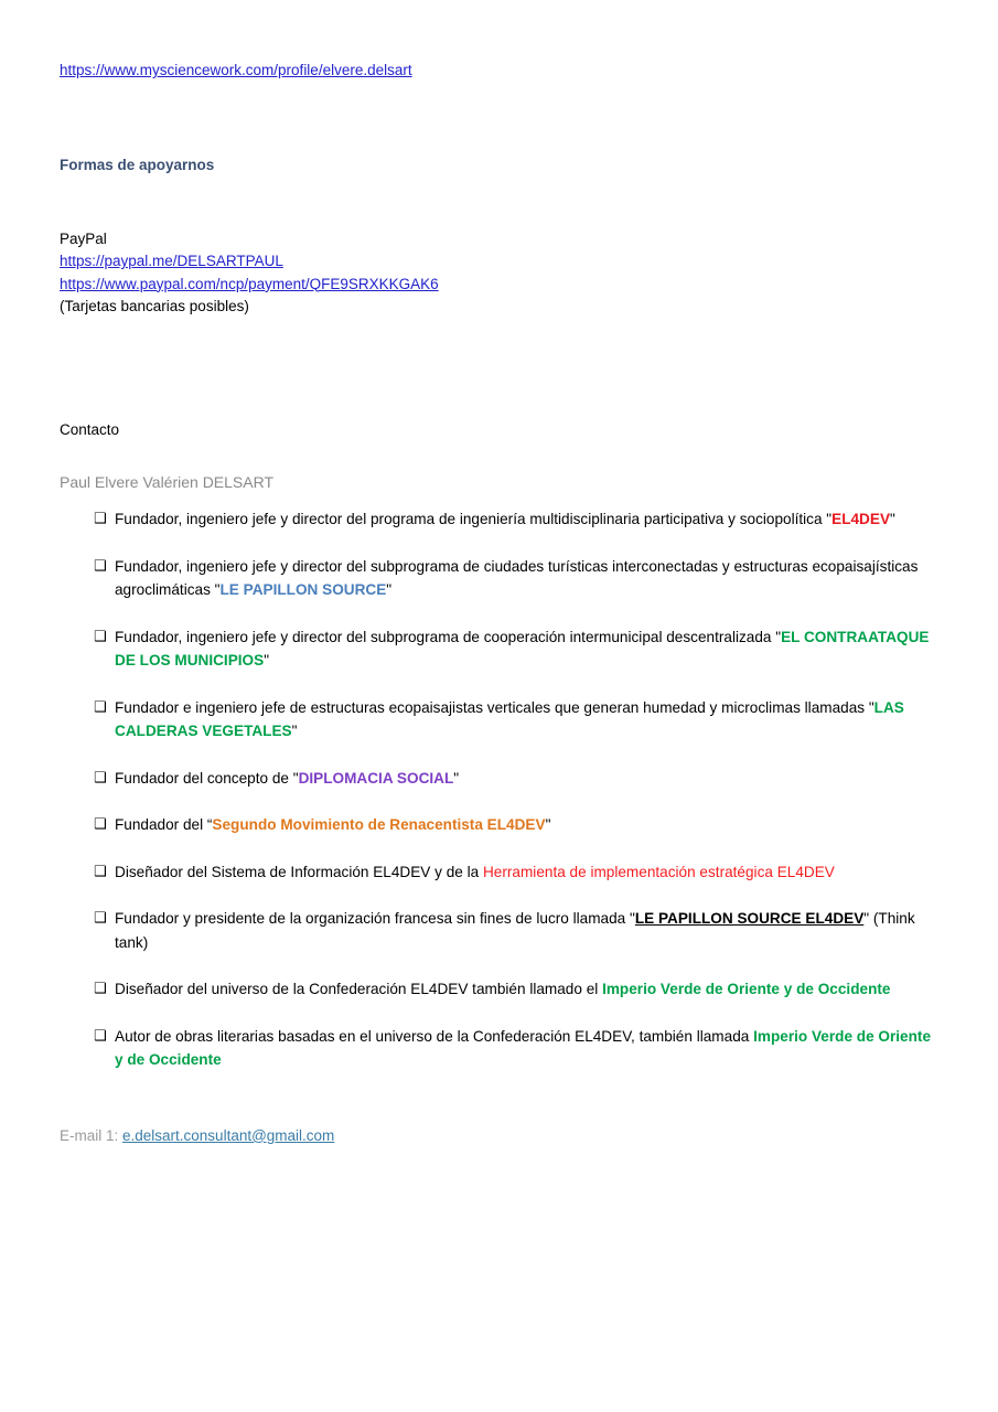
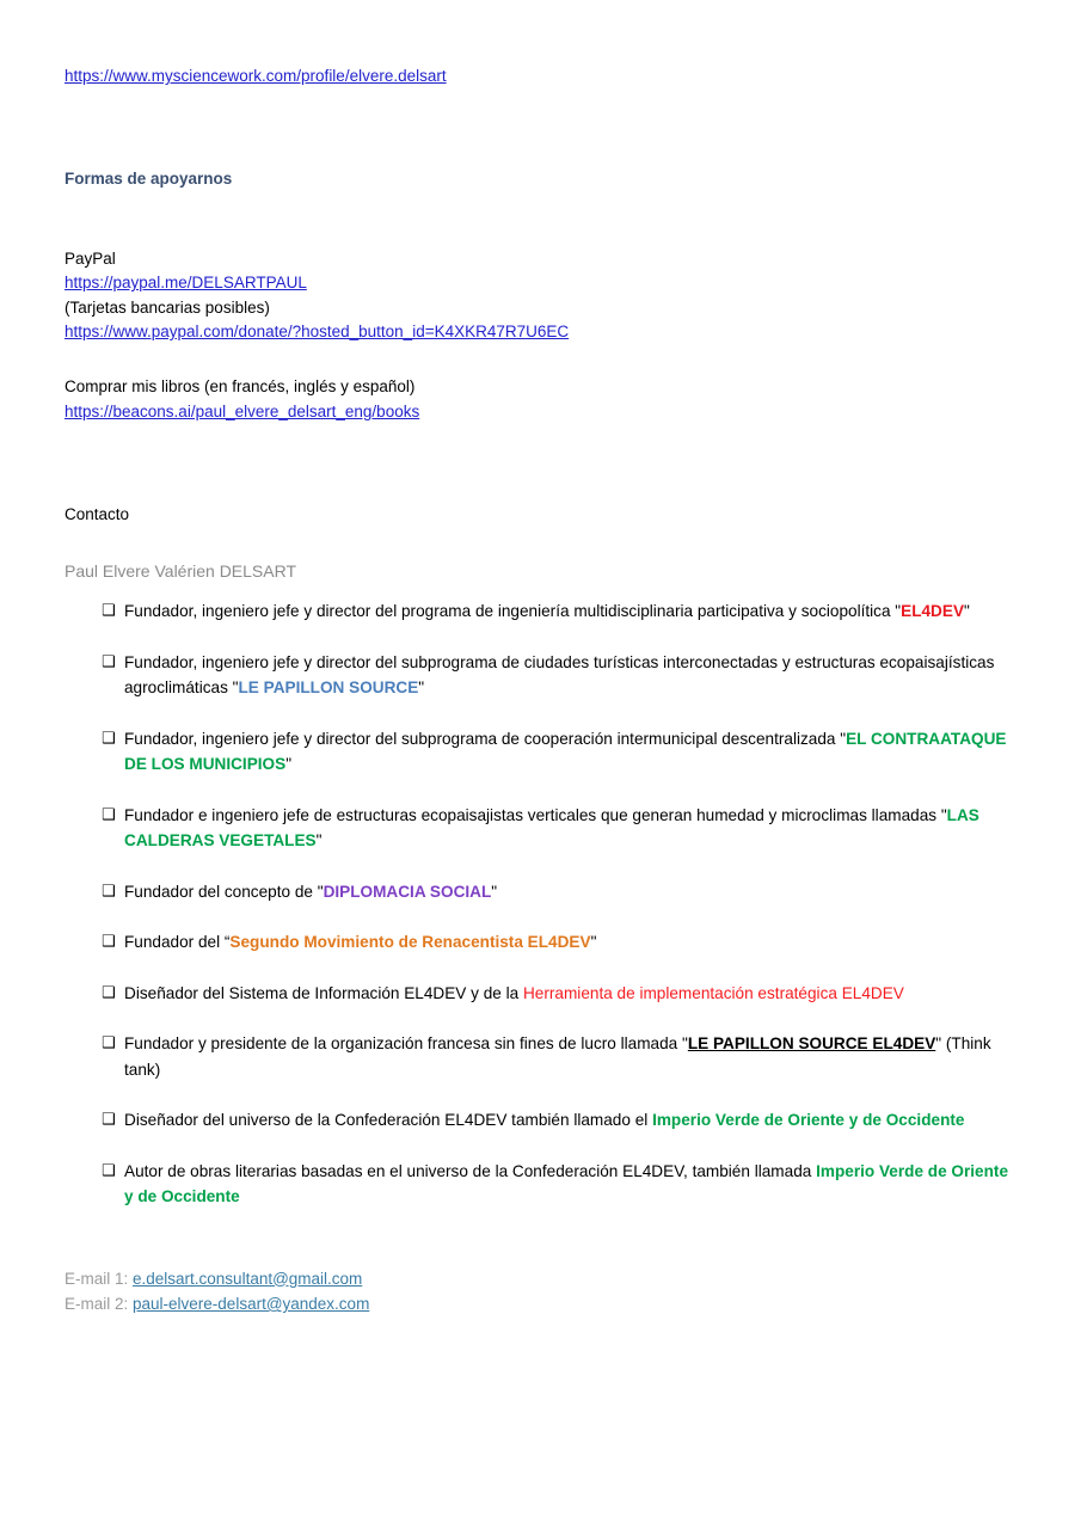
  https://www.mysciencework.com/profile/elvere.delsart
  Formas de apoyarnos
  PayPal
  https://paypal.me/DELSARTPAUL
- https://www.paypal.com/ncp/payment/QFE9SRXKKGAK6
  (Tarjetas bancarias posibles)
+ https://www.paypal.com/donate/?hosted_button_id=K4XKR47R7U6EC
+ Comprar mis libros (en francés, inglés y español)
+ https://beacons.ai/paul_elvere_delsart_eng/books
  Contacto
  Paul Elvere Valérien DELSART
  ❑
  Fundador, ingeniero jefe y director del programa de ingeniería multidisciplinaria participativa y sociopolítica "EL4DEV"
  ❑
  Fundador, ingeniero jefe y director del subprograma de ciudades turísticas interconectadas y estructuras ecopaisajísticas agroclimáticas "LE PAPILLON SOURCE"
  ❑
  Fundador, ingeniero jefe y director del subprograma de cooperación intermunicipal descentralizada "EL CONTRAATAQUE DE LOS MUNICIPIOS"
  ❑
  Fundador e ingeniero jefe de estructuras ecopaisajistas verticales que generan humedad y microclimas llamadas "LAS CALDERAS VEGETALES"
  ❑
  Fundador del concepto de "DIPLOMACIA SOCIAL"
  ❑
  Fundador del “Segundo Movimiento de Renacentista EL4DEV"
  ❑
  Diseñador del Sistema de Información EL4DEV y de la Herramienta de implementación estratégica EL4DEV
  ❑
  Fundador y presidente de la organización francesa sin fines de lucro llamada "LE PAPILLON SOURCE EL4DEV" (Think tank)
  ❑
  Diseñador del universo de la Confederación EL4DEV también llamado el Imperio Verde de Oriente y de Occidente
  ❑
  Autor de obras literarias basadas en el universo de la Confederación EL4DEV, también llamada Imperio Verde de Oriente y de Occidente
  E-mail 1: e.delsart.consultant@gmail.com
+ E-mail 2: paul-elvere-delsart@yandex.com
